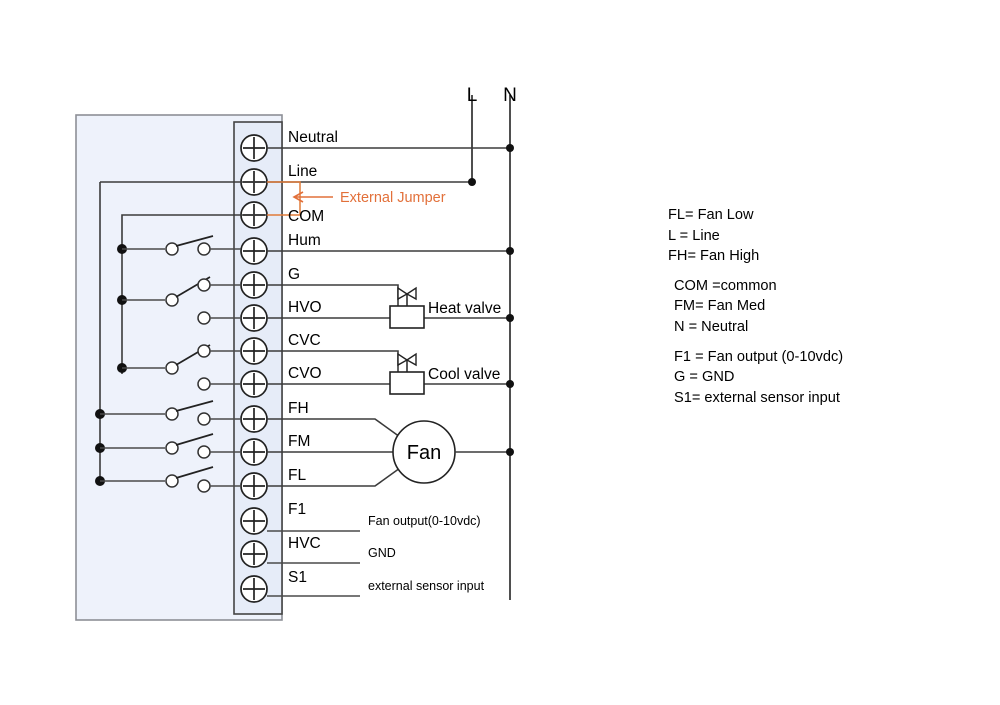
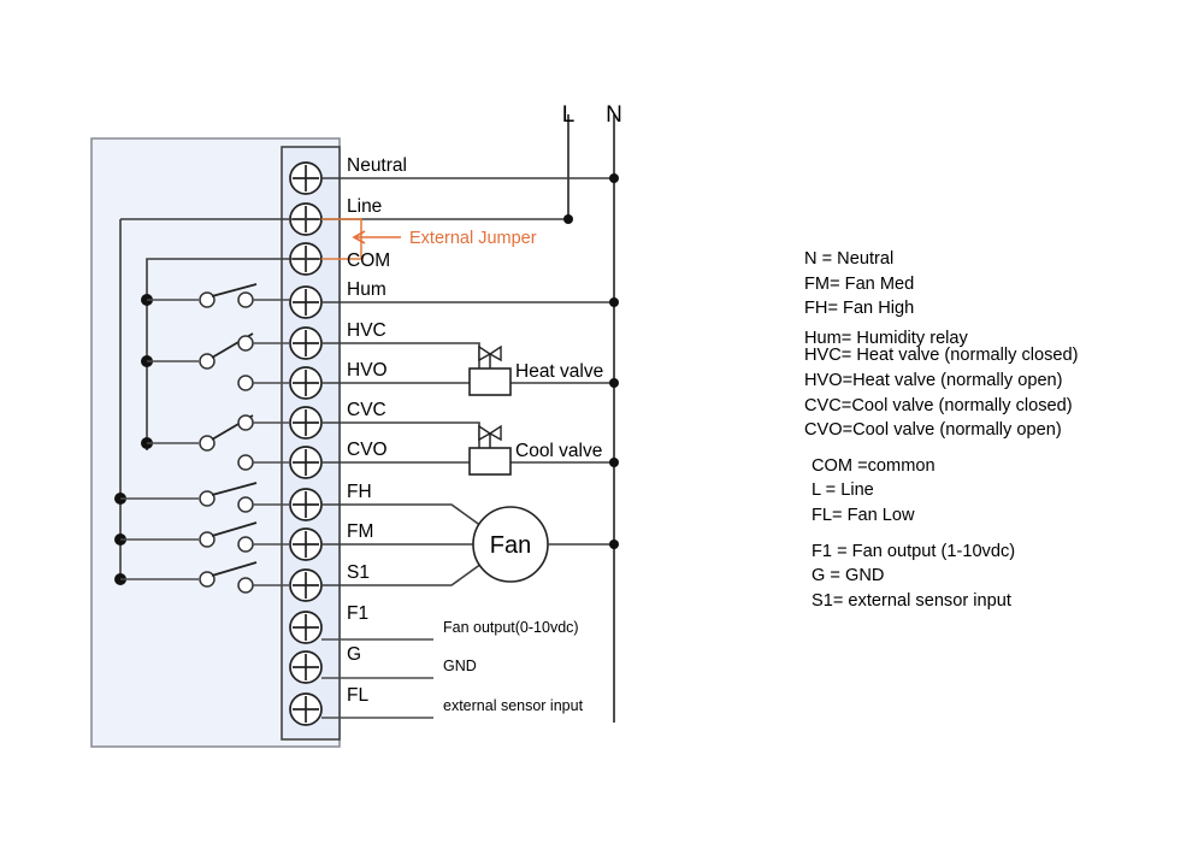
  L
  N
  External Jumper
  Neutral
  Line
  COM
  Hum
- G
+ HVC
  HVO
  CVC
  CVO
  FH
  FM
- FL
+ S1
  F1
- HVC
+ G
- S1
+ FL
  Heat valve
  Cool valve
  Fan
  Fan output(0-10vdc)
  GND
  external sensor input
- FL= Fan Low
+ N = Neutral
- L = Line
+ FM= Fan Med
  FH= Fan High
+ Hum= Humidity relay
+ HVC= Heat valve (normally closed)
+ HVO=Heat valve (normally open)
+ CVC=Cool valve (normally closed)
+ CVO=Cool valve (normally open)
  COM =common
- FM= Fan Med
+ L = Line
- N = Neutral
+ FL= Fan Low
- F1 = Fan output (0-10vdc)
+ F1 = Fan output (1-10vdc)
  G = GND
  S1= external sensor input
